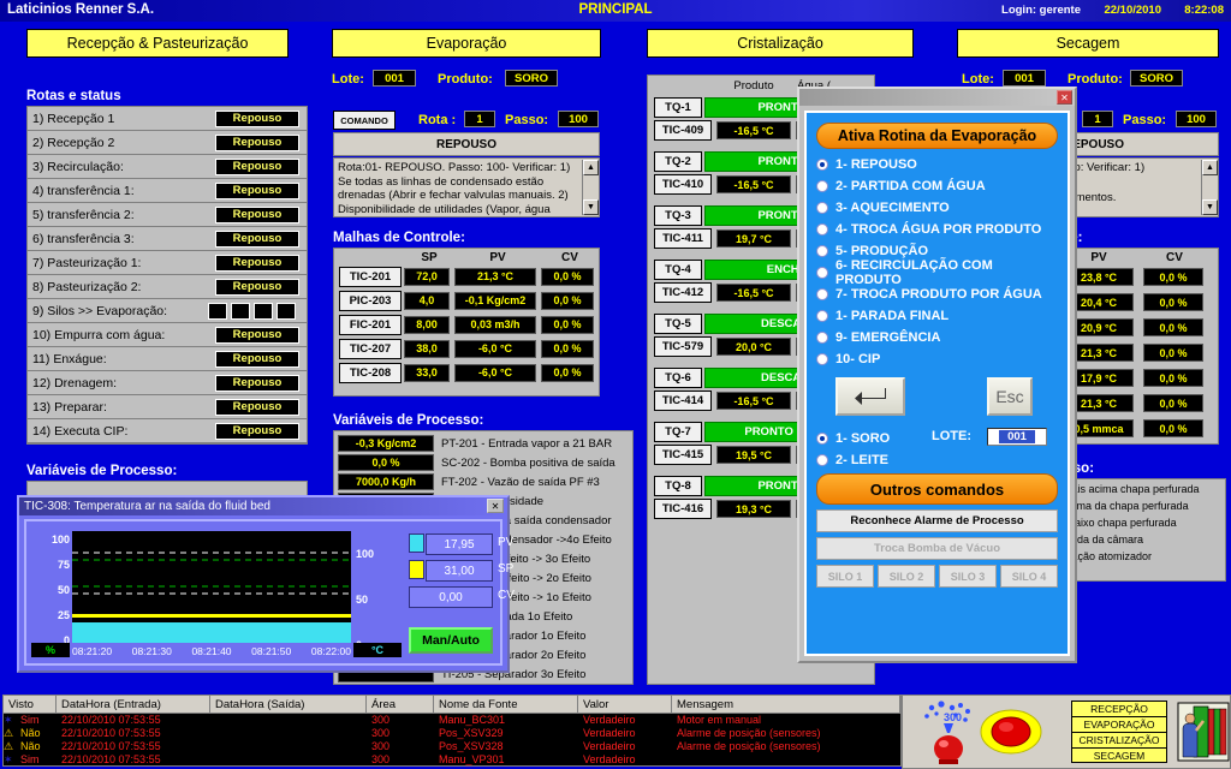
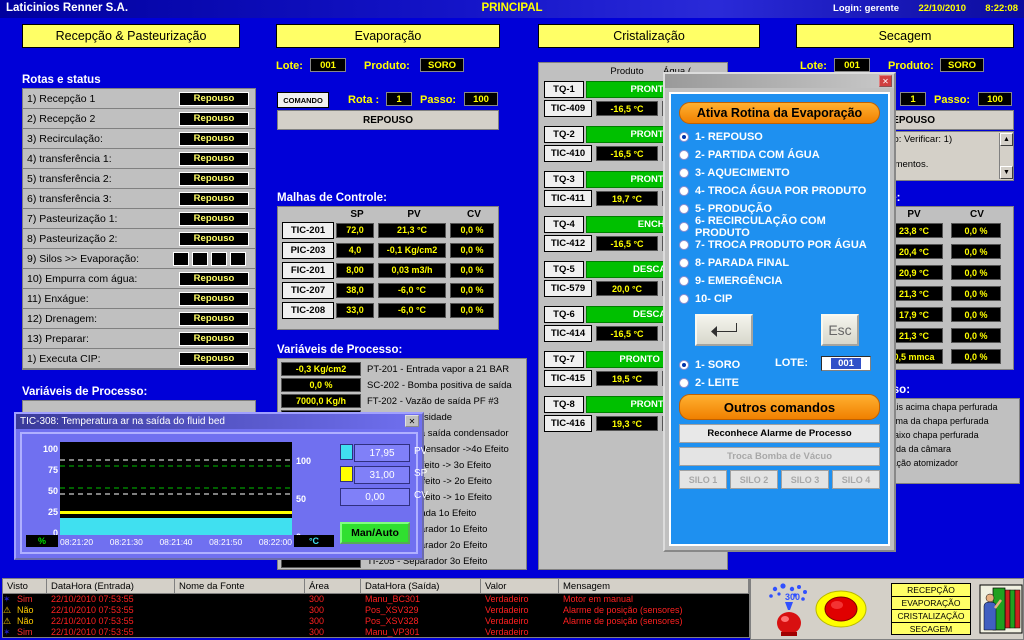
  Laticinios Renner S.A.
  PRINCIPAL
  Login: gerente
  22/10/2010
  8:22:08
  Recepção & Pasteurização
  Evaporação
  Cristalização
  Secagem
  Rotas e status
  1) Recepção 1
  Repouso
  2) Recepção 2
  Repouso
  3) Recirculação:
  Repouso
  4) transferência 1:
  Repouso
  5) transferência 2:
  Repouso
  6) transferência 3:
  Repouso
  7) Pasteurização 1:
  Repouso
  8) Pasteurização 2:
  Repouso
  9) Silos >> Evaporação:
  10) Empurra com água:
  Repouso
  11) Enxágue:
  Repouso
  12) Drenagem:
  Repouso
  13) Preparar:
  Repouso
- 14) Executa CIP:
+ 1) Executa CIP:
  Repouso
  Variáveis de Processo:
  Lote:
  001
  Produto:
  SORO
  COMANDO
  Rota :
  1
  Passo:
  100
  REPOUSO
- Rota:01- REPOUSO. Passo: 100- Verificar: 1) Se todas as linhas de condensado estão drenadas (Abrir e fechar valvulas manuais. 2) Disponibilidade de utilidades (Vapor, água
  Malhas de Controle:
  SP
  PV
  CV
  TIC-201
  72,0
  21,3 °C
  0,0 %
  PIC-203
  4,0
  -0,1 Kg/cm2
  0,0 %
  FIC-201
  8,00
  0,03 m3/h
  0,0 %
  TIC-207
  38,0
  -6,0 °C
  0,0 %
  TIC-208
  33,0
  -6,0 °C
  0,0 %
  Variáveis de Processo:
  -0,3 Kg/cm2
  PT-201 - Entrada vapor a 21 BAR
  0,0 %
  SC-202 - Bomba positiva de saída
  7000,0 Kg/h
  FT-202 - Vazão de saída PF #3
  TI-205 - Separador 3o Efeito
  Produto
  TQ-1
  TIC-409
  -16,5 °C
  TQ-2
  TIC-410
  -16,5 °C
  TQ-3
  TIC-411
  19,7 °C
  TQ-4
  TIC-412
  -16,5 °C
  TQ-5
  TIC-579
  20,0 °C
  TQ-6
  TIC-414
  -16,5 °C
  TQ-7
  TIC-415
  19,5 °C
  TQ-8
  TIC-416
  19,3 °C
  Lote:
  001
  Produto:
  SORO
  1
  Passo:
  100
  POUSO
  o: Verificar: 1)
  mentos.
  PV
  CV
  23,8 °C
  0,0 %
  20,4 °C
  0,0 %
  20,9 °C
  0,0 %
  21,3 °C
  0,0 %
  17,9 °C
  0,0 %
  21,3 °C
  0,0 %
  ,5 mmca
  0,0 %
  is acima chapa perfurada
  ma da chapa perfurada
  aixo chapa perfurada
  da da câmara
  ção atomizador
  ✕
  Ativa Rotina da Evaporação
  1- REPOUSO
  2- PARTIDA COM ÁGUA
  3- AQUECIMENTO
  4- TROCA ÁGUA POR PRODUTO
  5- PRODUÇÃO
  6- RECIRCULAÇÃO COM PRODUTO
  7- TROCA PRODUTO POR ÁGUA
- 1- PARADA FINAL
+ 8- PARADA FINAL
  9- EMERGÊNCIA
  10- CIP
  Esc
  1- SORO
  2- LEITE
  LOTE:
  001
  Outros comandos
  Reconhece Alarme de Processo
  Troca Bomba de Vácuo
  SILO 1
  SILO 2
  SILO 3
  SILO 4
  TIC-308: Temperatura ar na saída do fluid bed
  ✕
  100
  75
  50
  25
  0
  100
  50
  08:21:20
  08:21:30
  08:21:40
  08:21:50
  08:22:00
  %
  °C
  17,95
  PV
  31,00
  SP
  0,00
  CV
  Man/Auto
  Visto
  DataHora (Entrada)
- DataHora (Saída)
+ Nome da Fonte
  Área
- Nome da Fonte
+ DataHora (Saída)
  Valor
  Mensagem
  ✶
  Sim
  22/10/2010 07:53:55
  300
  Manu_BC301
  Verdadeiro
  Motor em manual
  ⚠
  Não
  22/10/2010 07:53:55
  300
  Pos_XSV329
  Verdadeiro
  Alarme de posição (sensores)
  ⚠
  Não
  22/10/2010 07:53:55
  300
  Pos_XSV328
  Verdadeiro
  Alarme de posição (sensores)
  ✶
  Sim
  22/10/2010 07:53:55
  300
  Manu_VP301
  Verdadeiro
  300
  RECEPÇÃO
  EVAPORAÇÃO
  CRISTALIZAÇÃO
  SECAGEM
